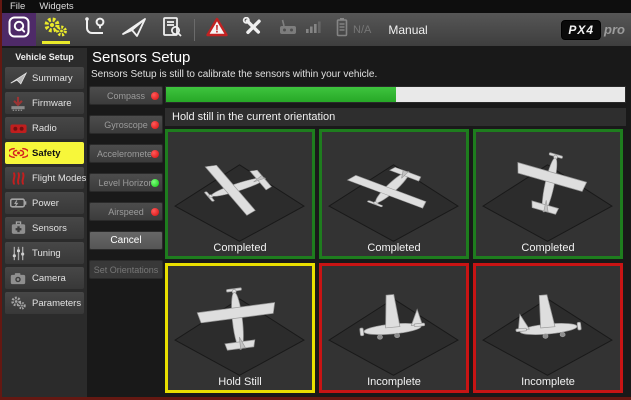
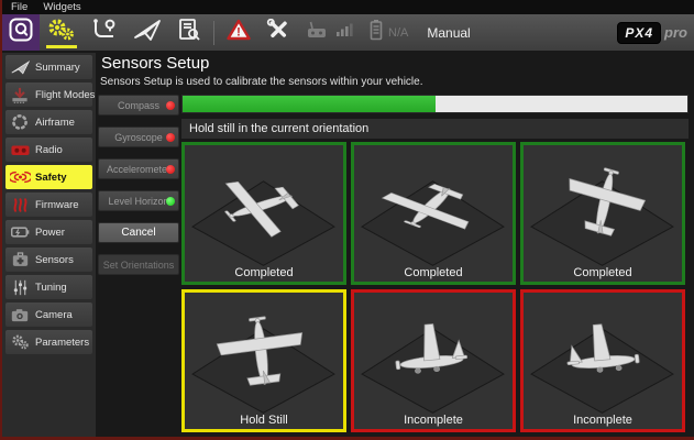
  File
  Widgets
  !
  N/A
  Manual
  PX4
  pro
- Vehicle Setup
  Summary
- Firmware
+ Flight Modes
+ Airframe
  Radio
  Safety
- Flight Modes
+ Firmware
  Power
  Sensors
  Tuning
  Camera
  Parameters
  Sensors Setup
- Sensors Setup is still to calibrate the sensors within your vehicle.
+ Sensors Setup is used to calibrate the sensors within your vehicle.
  Compass
  Gyroscope
  Acceleromete
  Level Horizo
- Airspeed
  Cancel
  Set Orientations
  Hold still in the current orientation
  Completed
  Completed
  Completed
  Hold Still
  Incomplete
  Incomplete
